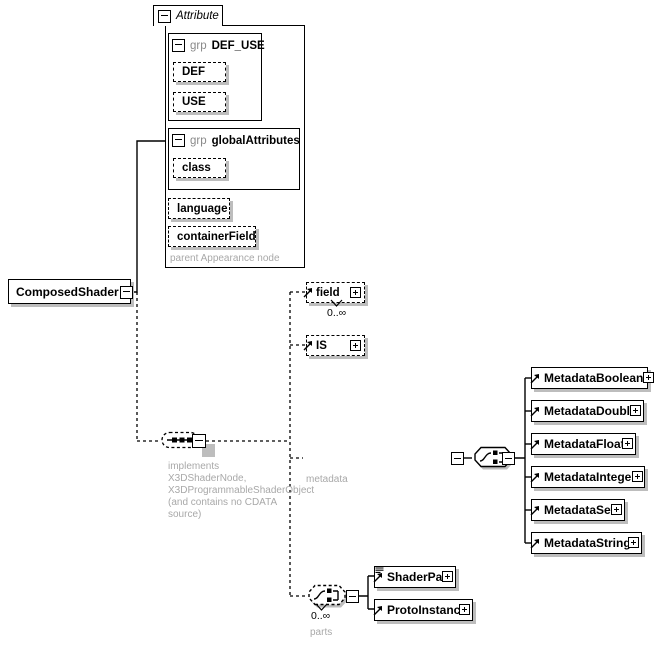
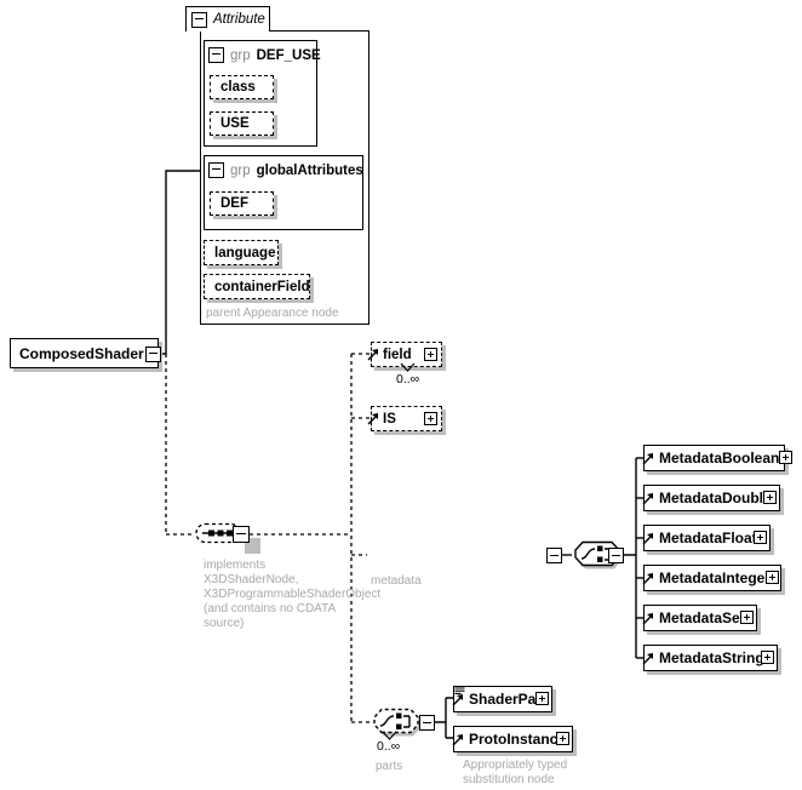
  ComposedShader
  Attribute
  grp
  DEF_USE
- DEF
+ class
  USE
  grp
  globalAttributes
- class
+ DEF
  language
  containerField
  parent Appearance node
  field
  0..∞
  IS
  implements X3DShaderNode, X3DProgrammableShaderObject (and contains no CDATA source)
  metadata
  MetadataBoolean
  MetadataDoubl
  MetadataFloa
  MetadataIntege
  MetadataSe
  MetadataStrin
  0..∞
  parts
  ShaderPa
  ProtoInstanc
+ Appropriately typed substitution node
